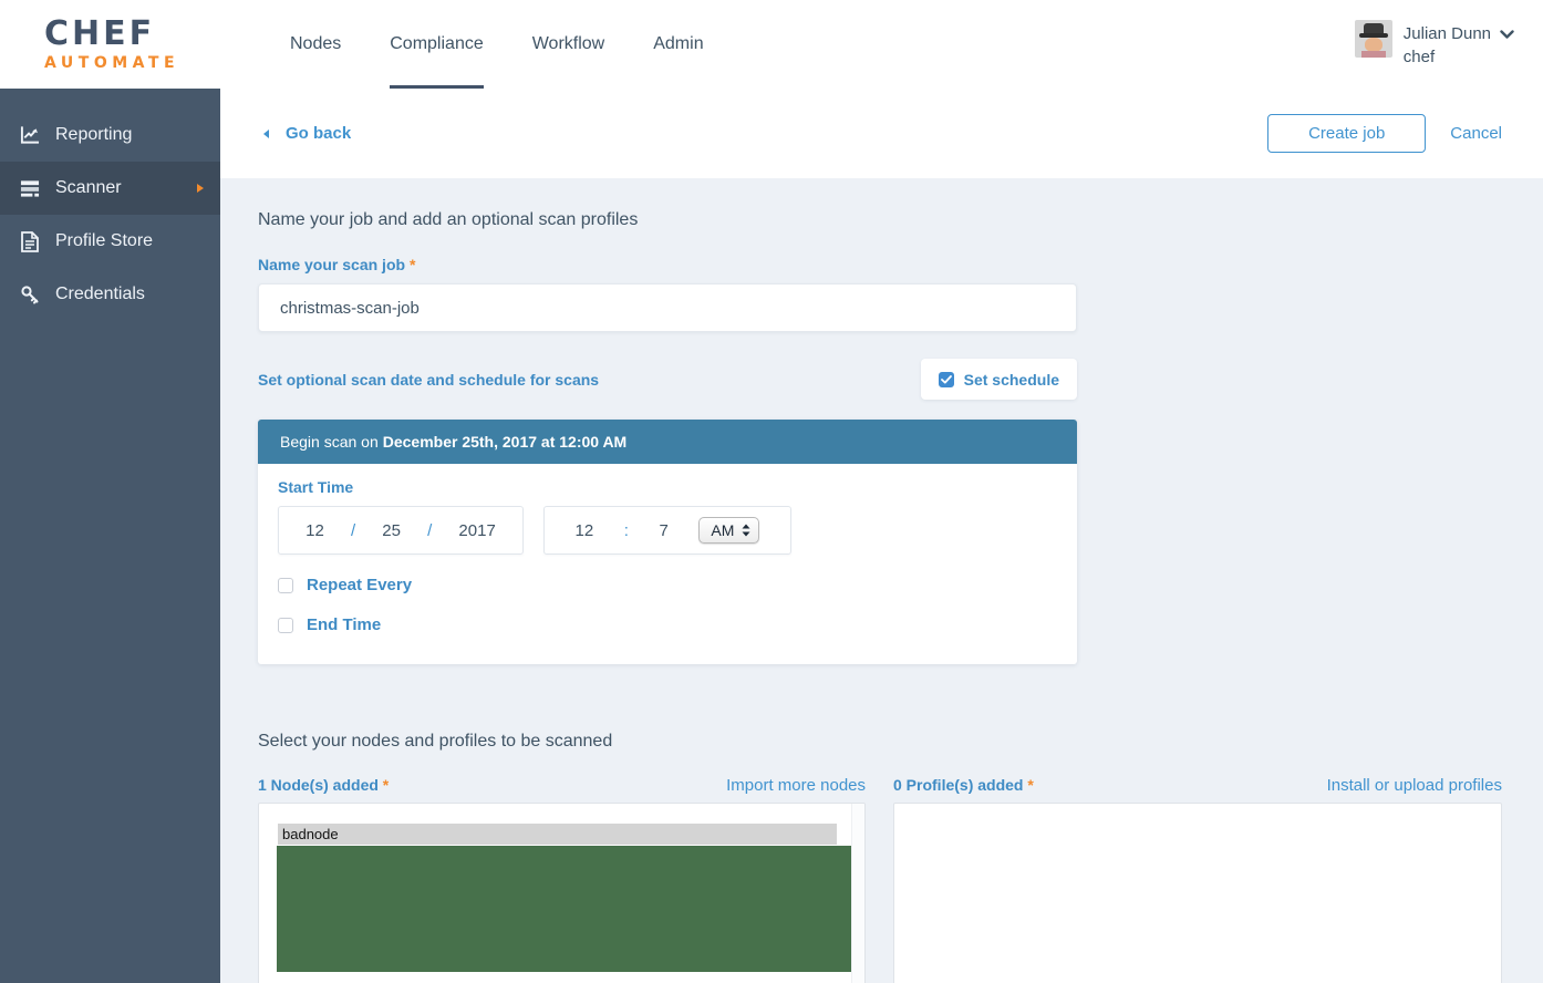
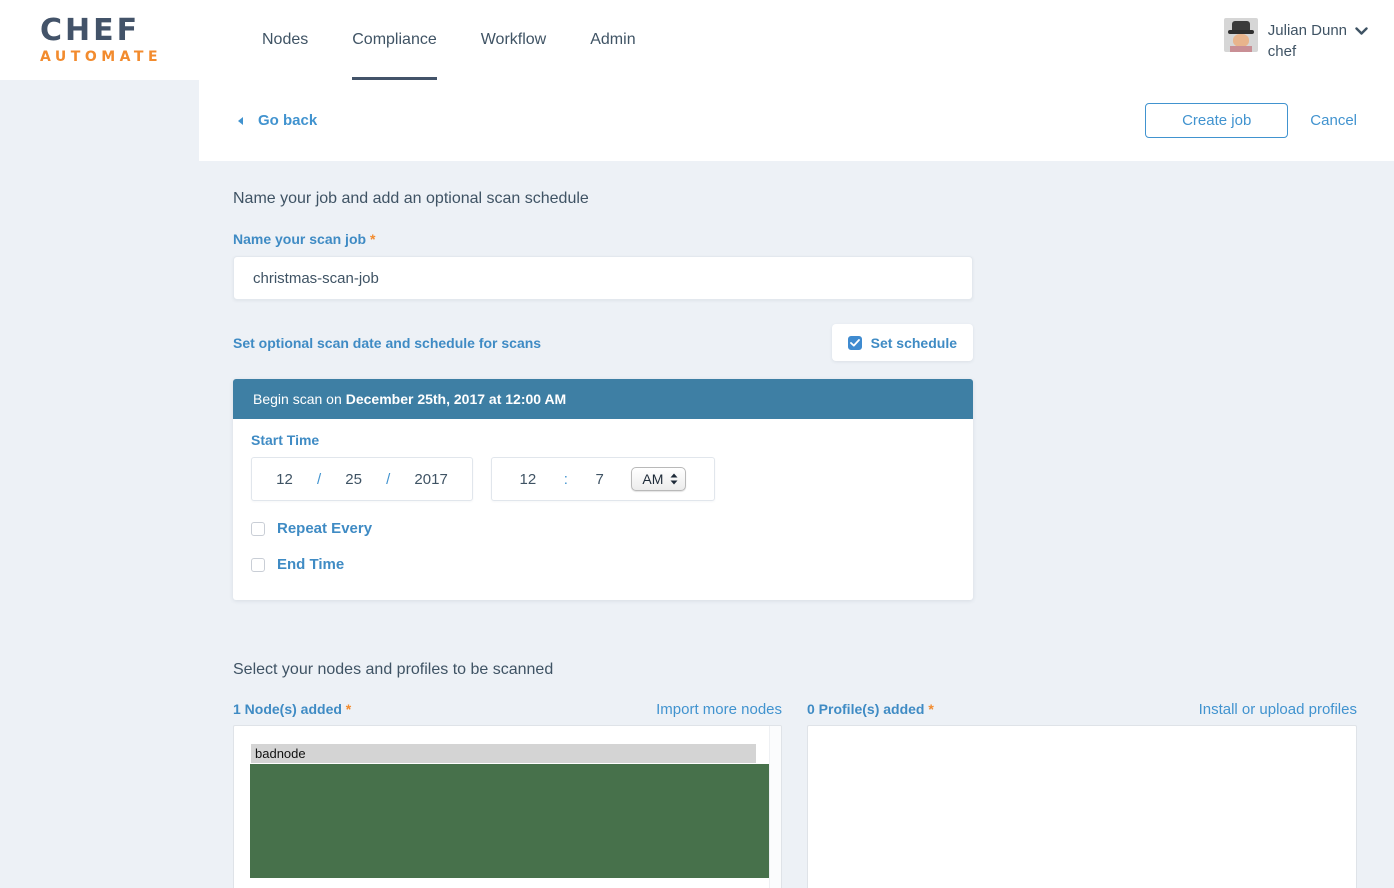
  CHEF
  AUTOMATE
  Nodes
  Compliance
  Workflow
  Admin
  Julian Dunn
  chef
- Reporting
- Scanner
- Profile Store
- Credentials
  Go back
  Create job
  Cancel
- Name your job and add an optional scan profiles
+ Name your job and add an optional scan schedule
  Name your scan job *
  christmas-scan-job
  Set optional scan date and schedule for scans
  Set schedule
  Begin scan on
  December 25th, 2017 at 12:00 AM
  Start Time
  12
  /
  25
  /
  2017
  12
  :
  7
  AM
  Repeat Every
  End Time
  Select your nodes and profiles to be scanned
  1 Node(s) added *
  Import more nodes
  badnode
  0 Profile(s) added *
  Install or upload profiles
